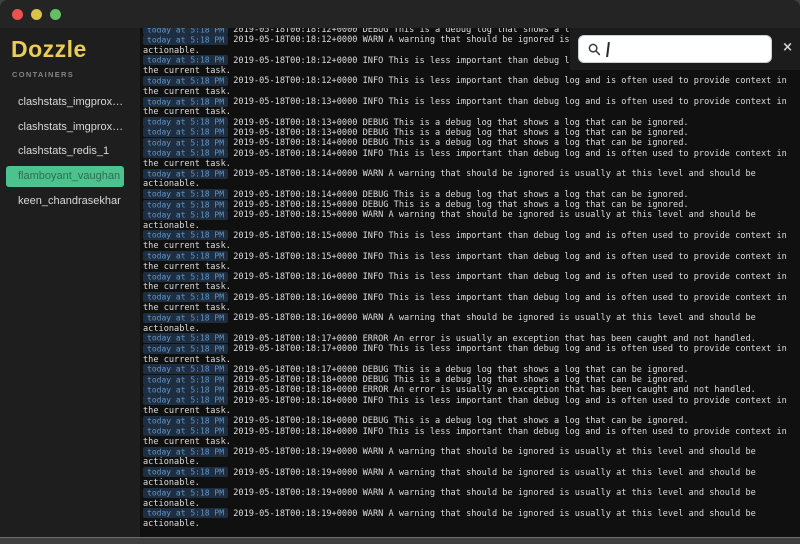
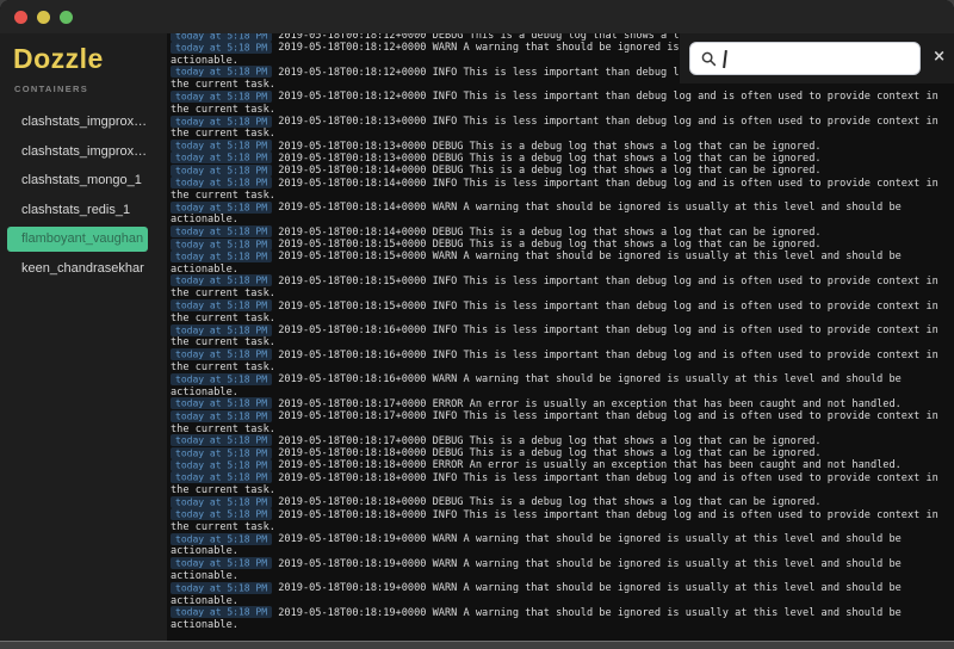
  Dozzle
  CONTAINERS
  clashstats_imgprox…
  clashstats_imgprox…
+ clashstats_mongo_1
  clashstats_redis_1
  flamboyant_vaughan
  keen_chandrasekhar
  today at 5:18 PM 2019-05-18T00:18:12+0000 DEBUG This is a debug log that shows a l
  today at 5:18 PM 2019-05-18T00:18:12+0000 WARN A warning that should be ignored is actionable.
  today at 5:18 PM 2019-05-18T00:18:12+0000 INFO This is less important than debug l the current task.
  today at 5:18 PM 2019-05-18T00:18:12+0000 INFO This is less important than debug log and is often used to provide context in the current task.
  today at 5:18 PM 2019-05-18T00:18:13+0000 INFO This is less important than debug log and is often used to provide context in the current task.
  today at 5:18 PM 2019-05-18T00:18:13+0000 DEBUG This is a debug log that shows a log that can be ignored.
  today at 5:18 PM 2019-05-18T00:18:13+0000 DEBUG This is a debug log that shows a log that can be ignored.
  today at 5:18 PM 2019-05-18T00:18:14+0000 DEBUG This is a debug log that shows a log that can be ignored.
  today at 5:18 PM 2019-05-18T00:18:14+0000 INFO This is less important than debug log and is often used to provide context in the current task.
  today at 5:18 PM 2019-05-18T00:18:14+0000 WARN A warning that should be ignored is usually at this level and should be actionable.
  today at 5:18 PM 2019-05-18T00:18:14+0000 DEBUG This is a debug log that shows a log that can be ignored.
  today at 5:18 PM 2019-05-18T00:18:15+0000 DEBUG This is a debug log that shows a log that can be ignored.
  today at 5:18 PM 2019-05-18T00:18:15+0000 WARN A warning that should be ignored is usually at this level and should be actionable.
  today at 5:18 PM 2019-05-18T00:18:15+0000 INFO This is less important than debug log and is often used to provide context in the current task.
  today at 5:18 PM 2019-05-18T00:18:15+0000 INFO This is less important than debug log and is often used to provide context in the current task.
  today at 5:18 PM 2019-05-18T00:18:16+0000 INFO This is less important than debug log and is often used to provide context in the current task.
  today at 5:18 PM 2019-05-18T00:18:16+0000 INFO This is less important than debug log and is often used to provide context in the current task.
  today at 5:18 PM 2019-05-18T00:18:16+0000 WARN A warning that should be ignored is usually at this level and should be actionable.
  today at 5:18 PM 2019-05-18T00:18:17+0000 ERROR An error is usually an exception that has been caught and not handled.
  today at 5:18 PM 2019-05-18T00:18:17+0000 INFO This is less important than debug log and is often used to provide context in the current task.
  today at 5:18 PM 2019-05-18T00:18:17+0000 DEBUG This is a debug log that shows a log that can be ignored.
  today at 5:18 PM 2019-05-18T00:18:18+0000 DEBUG This is a debug log that shows a log that can be ignored.
  today at 5:18 PM 2019-05-18T00:18:18+0000 ERROR An error is usually an exception that has been caught and not handled.
  today at 5:18 PM 2019-05-18T00:18:18+0000 INFO This is less important than debug log and is often used to provide context in the current task.
  today at 5:18 PM 2019-05-18T00:18:18+0000 DEBUG This is a debug log that shows a log that can be ignored.
  today at 5:18 PM 2019-05-18T00:18:18+0000 INFO This is less important than debug log and is often used to provide context in the current task.
  today at 5:18 PM 2019-05-18T00:18:19+0000 WARN A warning that should be ignored is usually at this level and should be actionable.
  today at 5:18 PM 2019-05-18T00:18:19+0000 WARN A warning that should be ignored is usually at this level and should be actionable.
  today at 5:18 PM 2019-05-18T00:18:19+0000 WARN A warning that should be ignored is usually at this level and should be actionable.
  today at 5:18 PM 2019-05-18T00:18:19+0000 WARN A warning that should be ignored is usually at this level and should be actionable.
  ×
